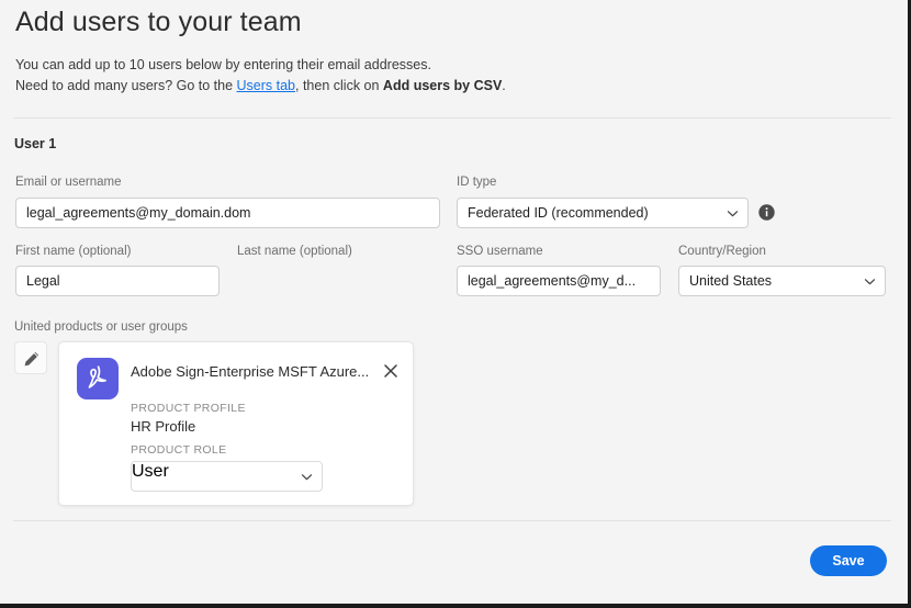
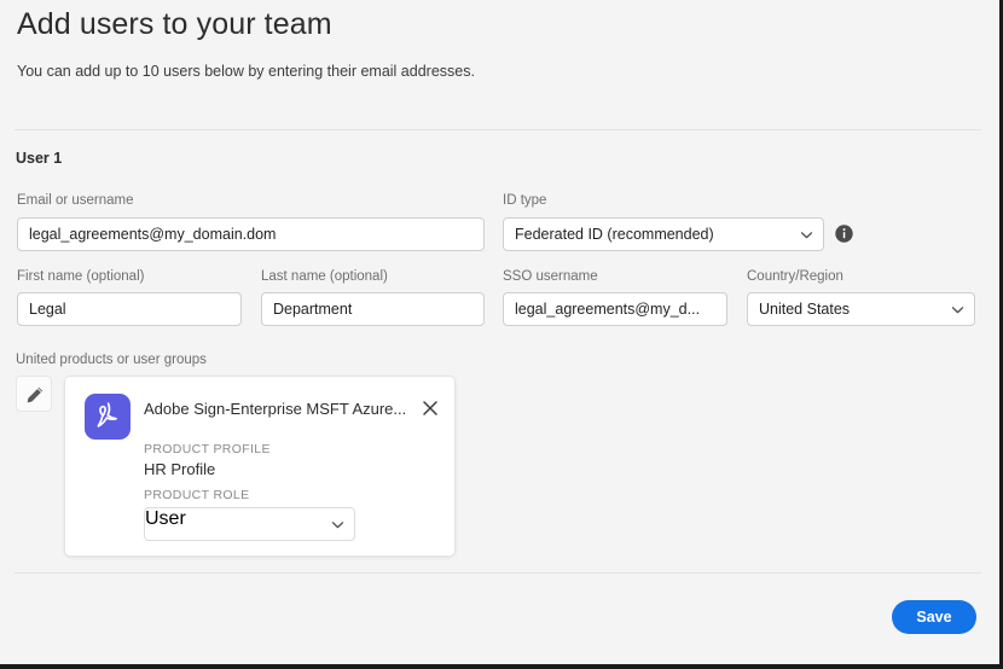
  Add users to your team
  You can add up to 10 users below by entering their email addresses.
- Need to add many users? Go to the Users tab, then click on Add users by CSV.
  User 1
  Email or username
  legal_agreements@my_domain.dom
  ID type
  Federated ID (recommended)
  First name (optional)
  Legal
  Last name (optional)
+ Department
  SSO username
  legal_agreements@my_d...
  Country/Region
  United States
  United products or user groups
  Adobe Sign-Enterprise MSFT Azure...
  PRODUCT PROFILE
  HR Profile
  PRODUCT ROLE
  User
  Save
